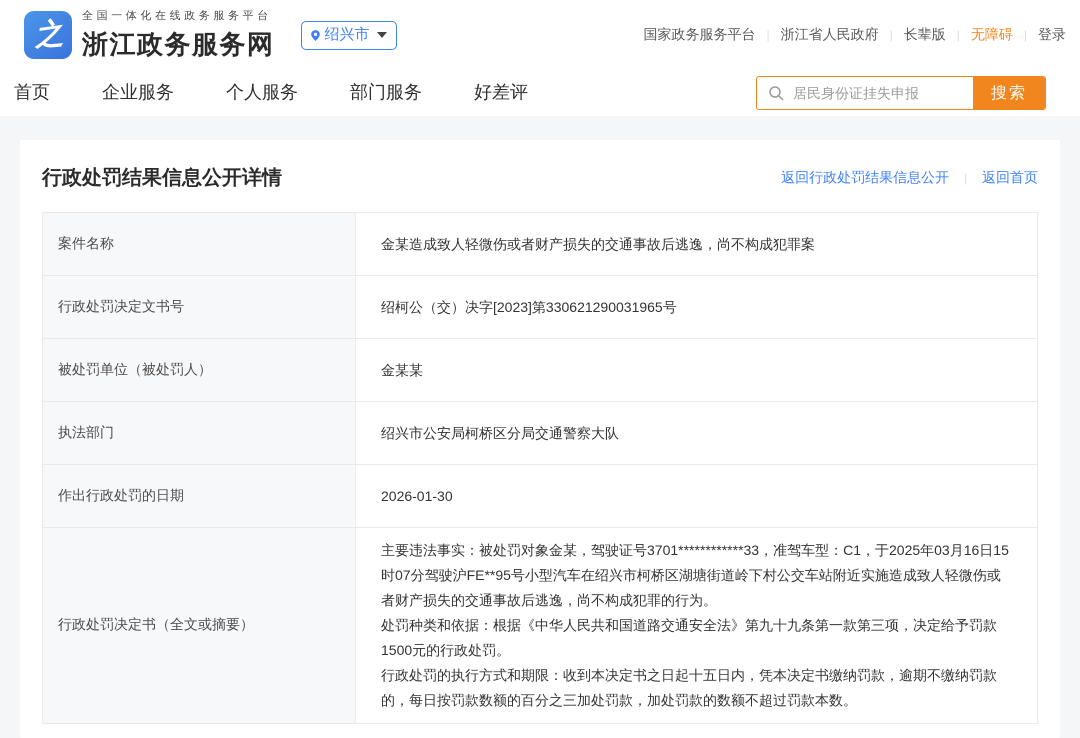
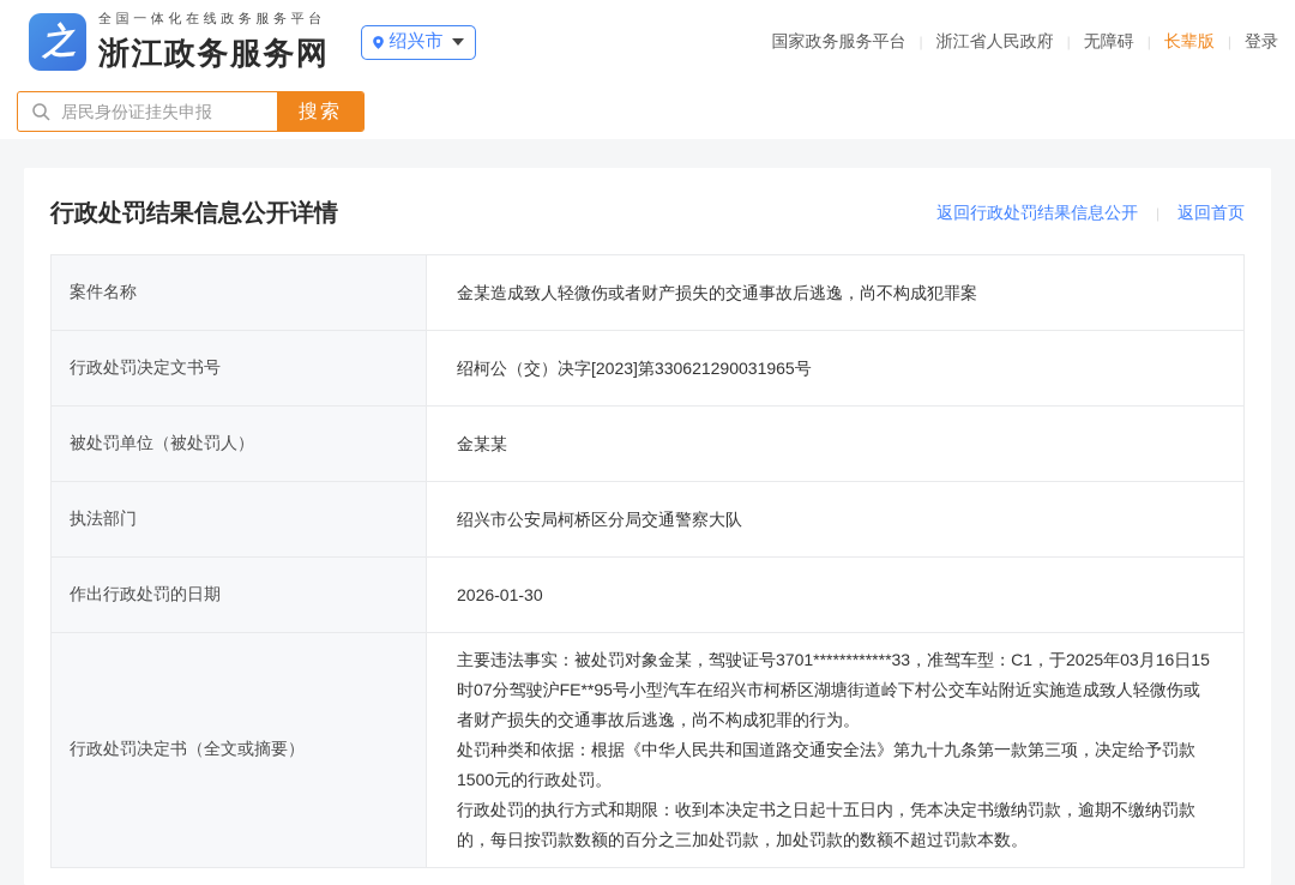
  全国一体化在线政务服务平台
  浙江政务服务网
  绍兴市
  国家政务服务平台
  浙江省人民政府
  |
- 长辈版
+ 无障碍
  |
- 无障碍
+ 长辈版
  |
  登录
- 首页
- 企业服务
- 个人服务
- 部门服务
- 好差评
  居民身份证挂失申报
  搜索
  行政处罚结果信息公开详情
  返回行政处罚结果信息公开 | 返回首页
  案件名称	金某造成致人轻微伤或者财产损失的交通事故后逃逸，尚不构成犯罪案
  行政处罚决定文书号	绍柯公（交）决字[2023]第330621290031965号
  被处罚单位（被处罚人）	金某某
  执法部门	绍兴市公安局柯桥区分局交通警察大队
  作出行政处罚的日期	2026-01-30
  行政处罚决定书（全文或摘要）	主要违法事实：被处罚对象金某，驾驶证号3701************33，准驾车型：C1，于2025年03月16日15时07分驾驶沪FE**95号小型汽车在绍兴市柯桥区湖塘街道岭下村公交车站附近实施造成致人轻微伤或者财产损失的交通事故后逃逸，尚不构成犯罪的行为。 处罚种类和依据：根据《中华人民共和国道路交通安全法》第九十九条第一款第三项，决定给予罚款1500元的行政处罚。 行政处罚的执行方式和期限：收到本决定书之日起十五日内，凭本决定书缴纳罚款，逾期不缴纳罚款的，每日按罚款数额的百分之三加处罚款，加处罚款的数额不超过罚款本数。
